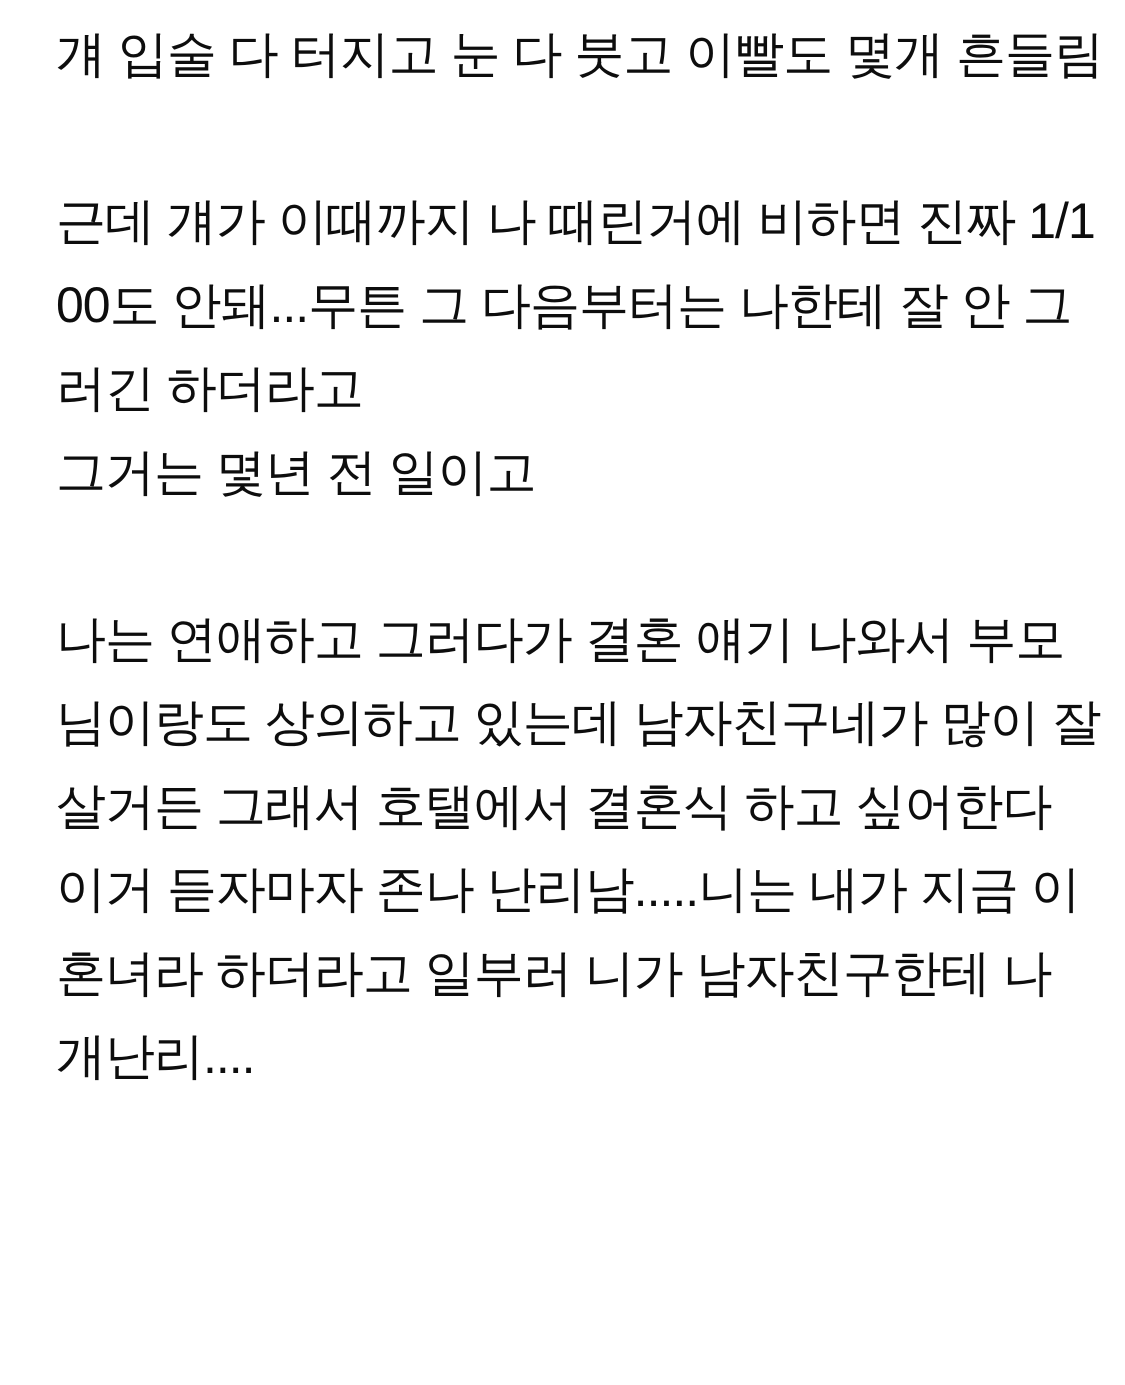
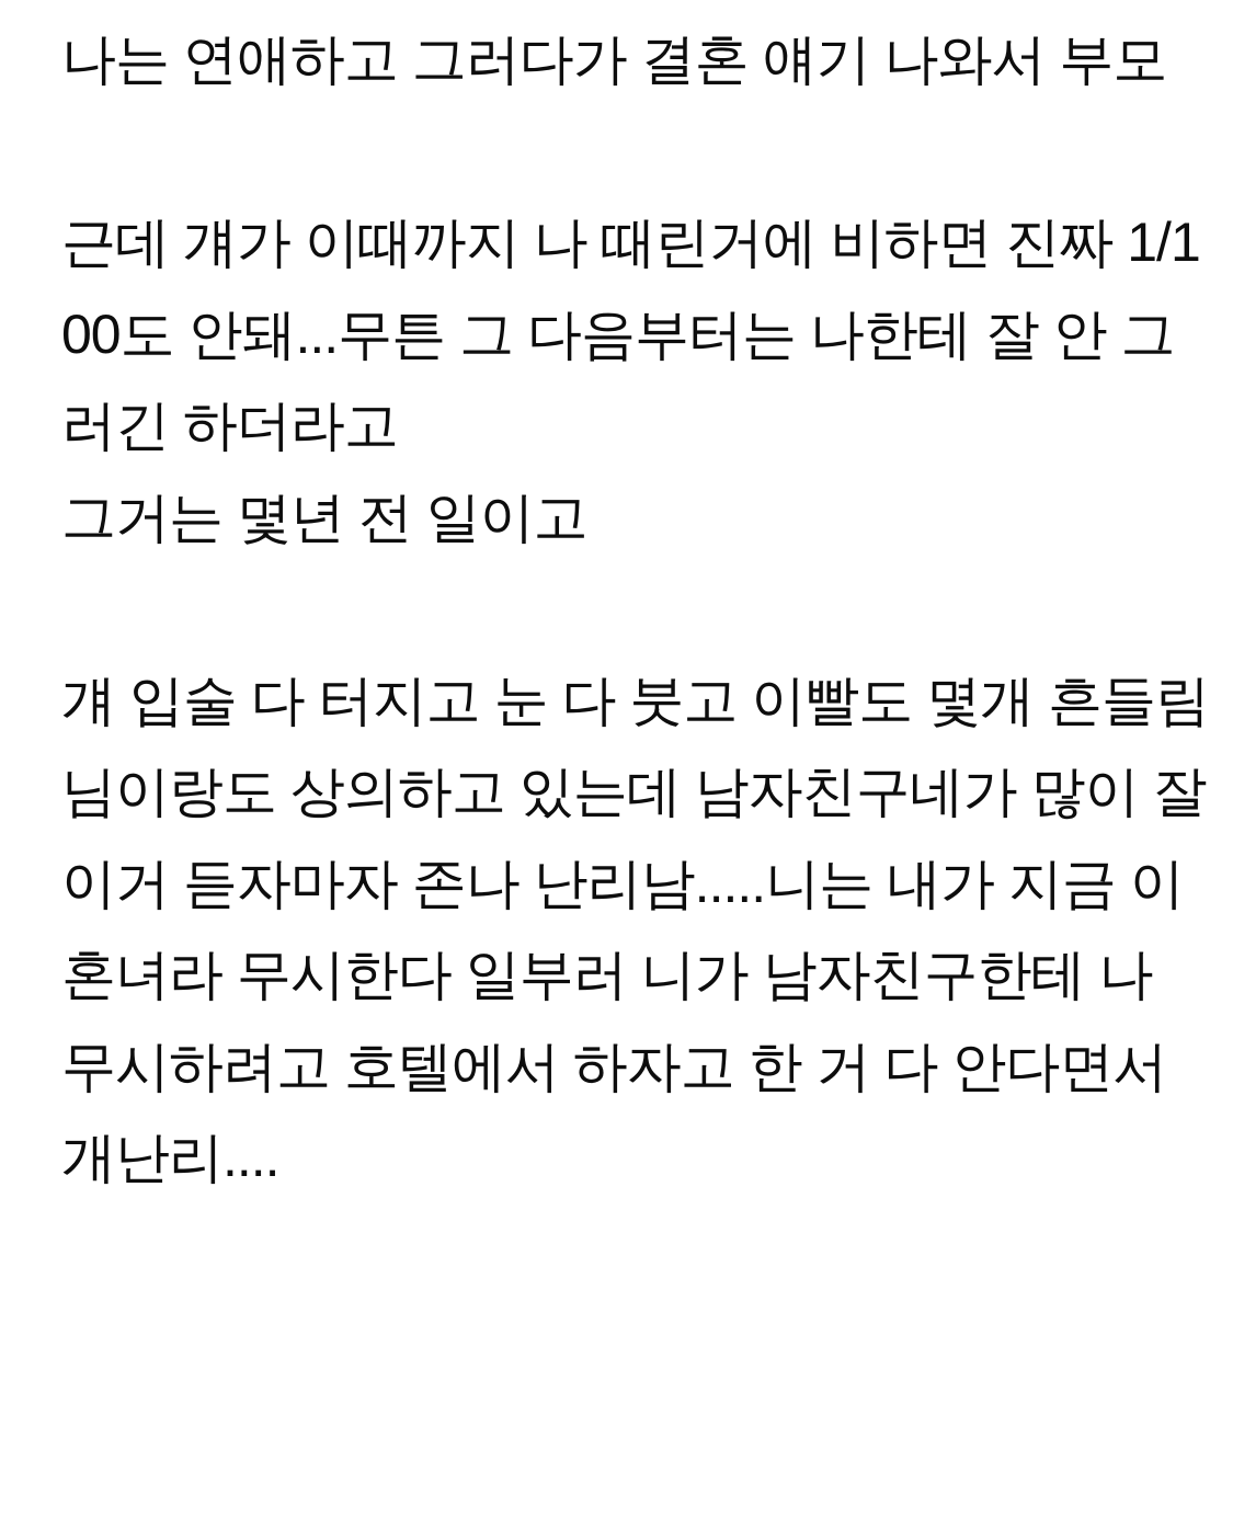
- 걔 입술 다 터지고 눈 다 붓고 이빨도 몇개 흔들림
+ 나는 연애하고 그러다가 결혼 얘기 나와서 부모
  근데 걔가 이때까지 나 때린거에 비하면 진짜 1/1
  00도 안돼...무튼 그 다음부터는 나한테 잘 안 그
  러긴 하더라고
  그거는 몇년 전 일이고
- 나는 연애하고 그러다가 결혼 얘기 나와서 부모
+ 걔 입술 다 터지고 눈 다 붓고 이빨도 몇개 흔들림
  님이랑도 상의하고 있는데 남자친구네가 많이 잘
- 살거든 그래서 호탤에서 결혼식 하고 싶어한다
  이거 듣자마자 존나 난리남.....니는 내가 지금 이
- 혼녀라 하더라고 일부러 니가 남자친구한테 나
+ 혼녀라 무시한다 일부러 니가 남자친구한테 나
+ 무시하려고 호텔에서 하자고 한 거 다 안다면서
  개난리....
